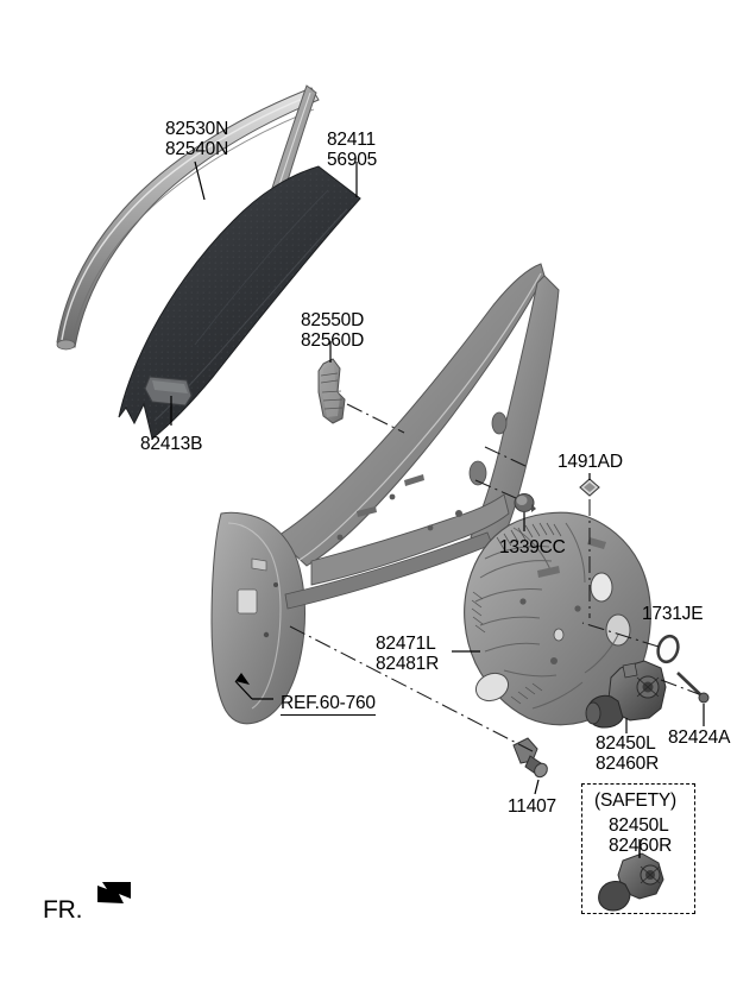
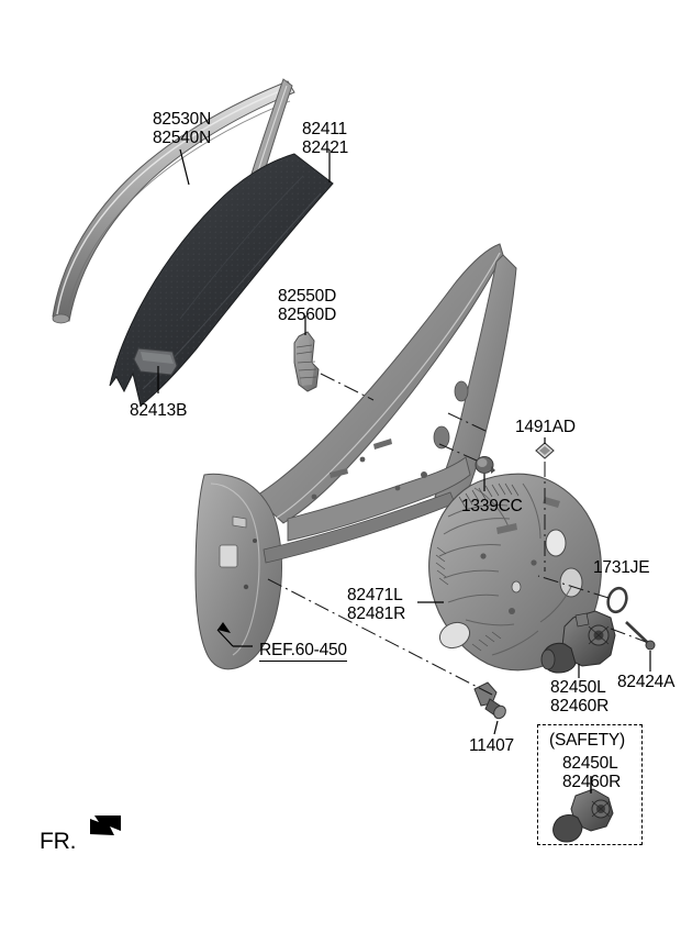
  82530N
  82540N
  82411
- 56905
+ 82421
  82550D
  82560D
  82413B
  1491AD
  1339CC
  1731JE
  82471L
  82481R
  82450L
  82460R
  82424A
  11407
- REF.60-760
+ REF.60-450
  (SAFETY)
  82450L
  82460R
  FR.
